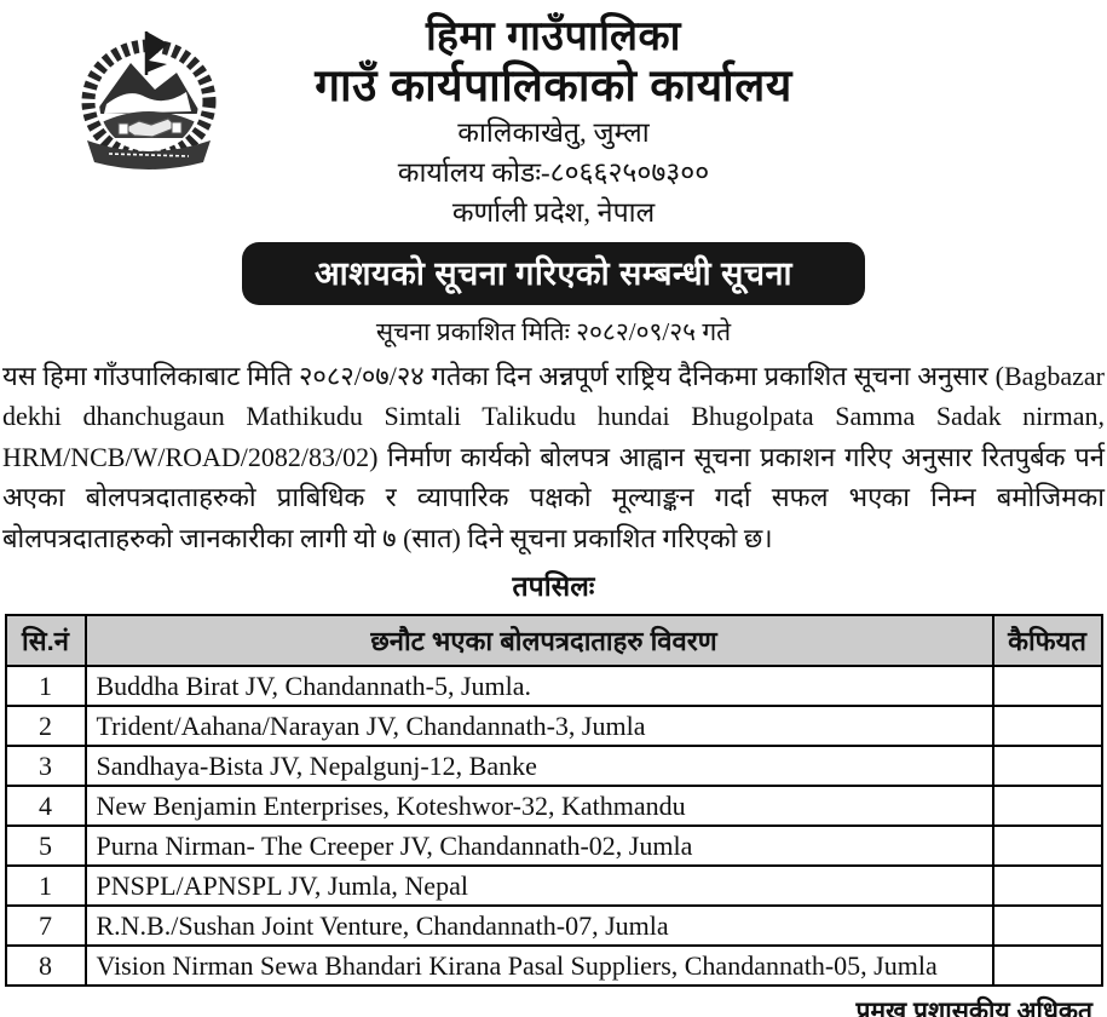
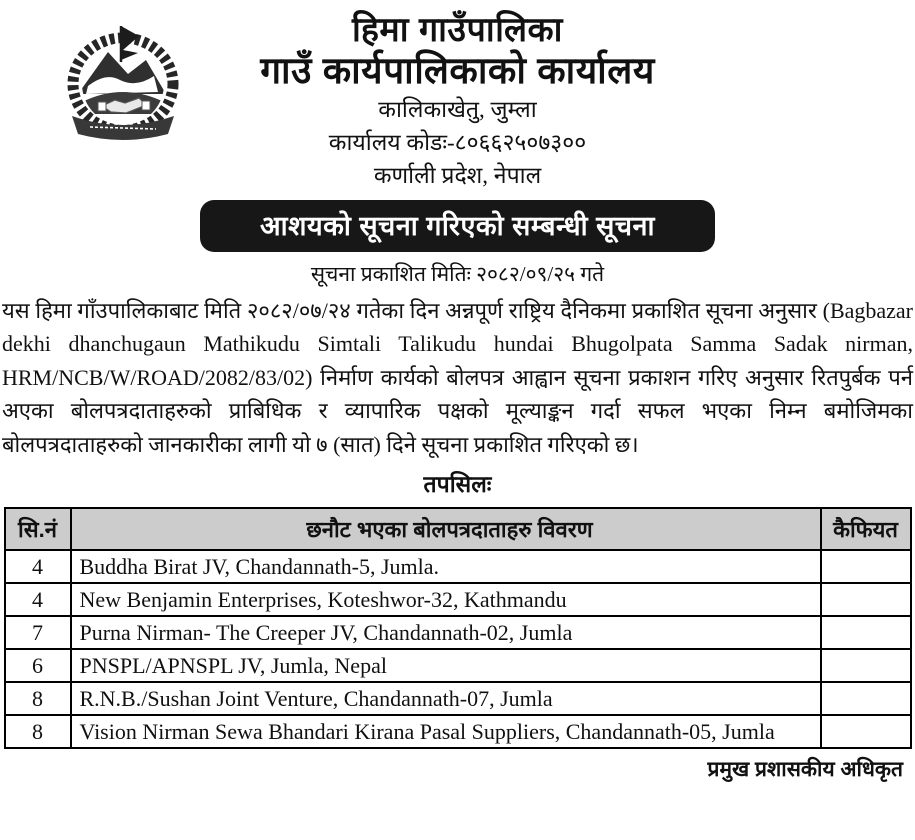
  हिमा गाउँपालिका
  गाउँ कार्यपालिकाको कार्यालय
  कालिकाखेतु, जुम्ला
  कार्यालय कोडः-८०६६२५०७३००
  कर्णाली प्रदेश, नेपाल
  आशयको सूचना गरिएको सम्बन्धी सूचना
  सूचना प्रकाशित मितिः २०८२/०९/२५ गते
  यस हिमा गाँउपालिकाबाट मिति २०८२/०७/२४ गतेका दिन अन्नपूर्ण राष्ट्रिय दैनिकमा प्रकाशित सूचना अनुसार (Bagbazar dekhi dhanchugaun Mathikudu Simtali Talikudu hundai Bhugolpata Samma Sadak nirman, HRM/NCB/W/ROAD/2082/83/02) निर्माण कार्यको बोलपत्र आह्वान सूचना प्रकाशन गरिए अनुसार रितपुर्बक पर्न अएका बोलपत्रदाताहरुको प्राबिधिक र व्यापारिक पक्षको मूल्याङ्कन गर्दा सफल भएका निम्न बमोजिमका बोलपत्रदाताहरुको जानकारीका लागी यो ७ (सात) दिने सूचना प्रकाशित गरिएको छ।
  तपसिलः
  सि.नं	छनौट भएका बोलपत्रदाताहरु विवरण	कैफियत
- 1	Buddha Birat JV, Chandannath-5, Jumla.
+ 4	Buddha Birat JV, Chandannath-5, Jumla.
- 2	Trident/Aahana/Narayan JV, Chandannath-3, Jumla
- 3	Sandhaya-Bista JV, Nepalgunj-12, Banke
  4	New Benjamin Enterprises, Koteshwor-32, Kathmandu
- 5	Purna Nirman- The Creeper JV, Chandannath-02, Jumla
+ 7	Purna Nirman- The Creeper JV, Chandannath-02, Jumla
- 1	PNSPL/APNSPL JV, Jumla, Nepal
+ 6	PNSPL/APNSPL JV, Jumla, Nepal
- 7	R.N.B./Sushan Joint Venture, Chandannath-07, Jumla
+ 8	R.N.B./Sushan Joint Venture, Chandannath-07, Jumla
  8	Vision Nirman Sewa Bhandari Kirana Pasal Suppliers, Chandannath-05, Jumla
  प्रमुख प्रशासकीय अधिकृत
